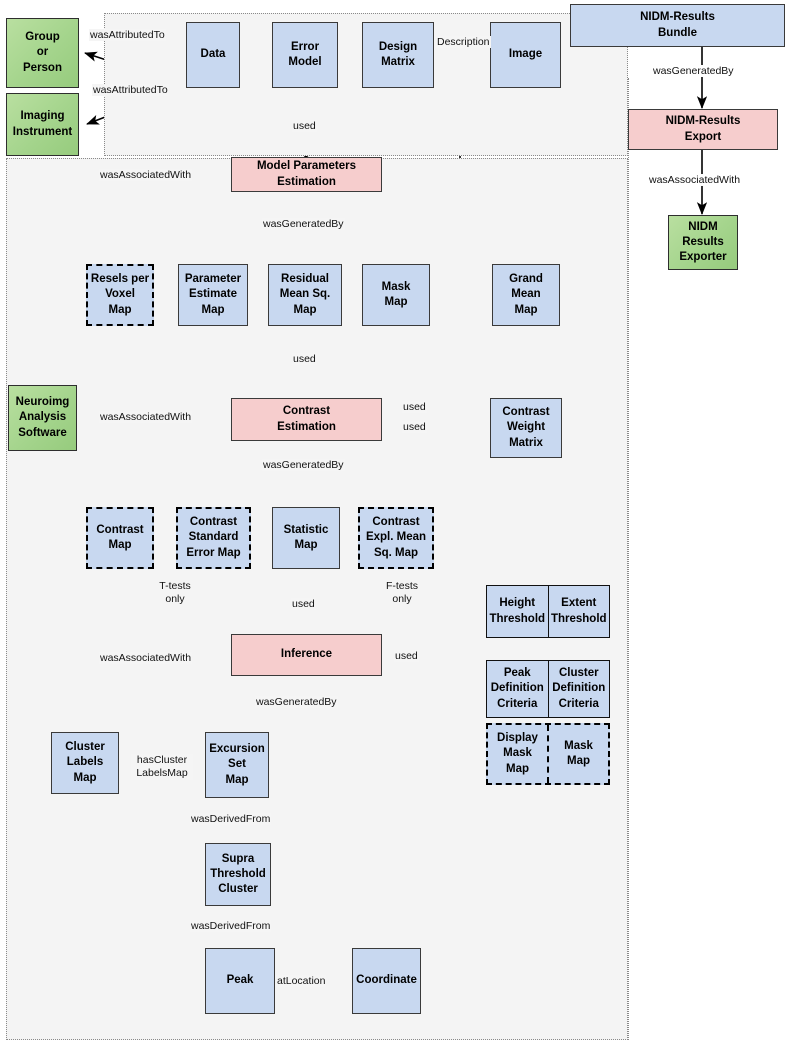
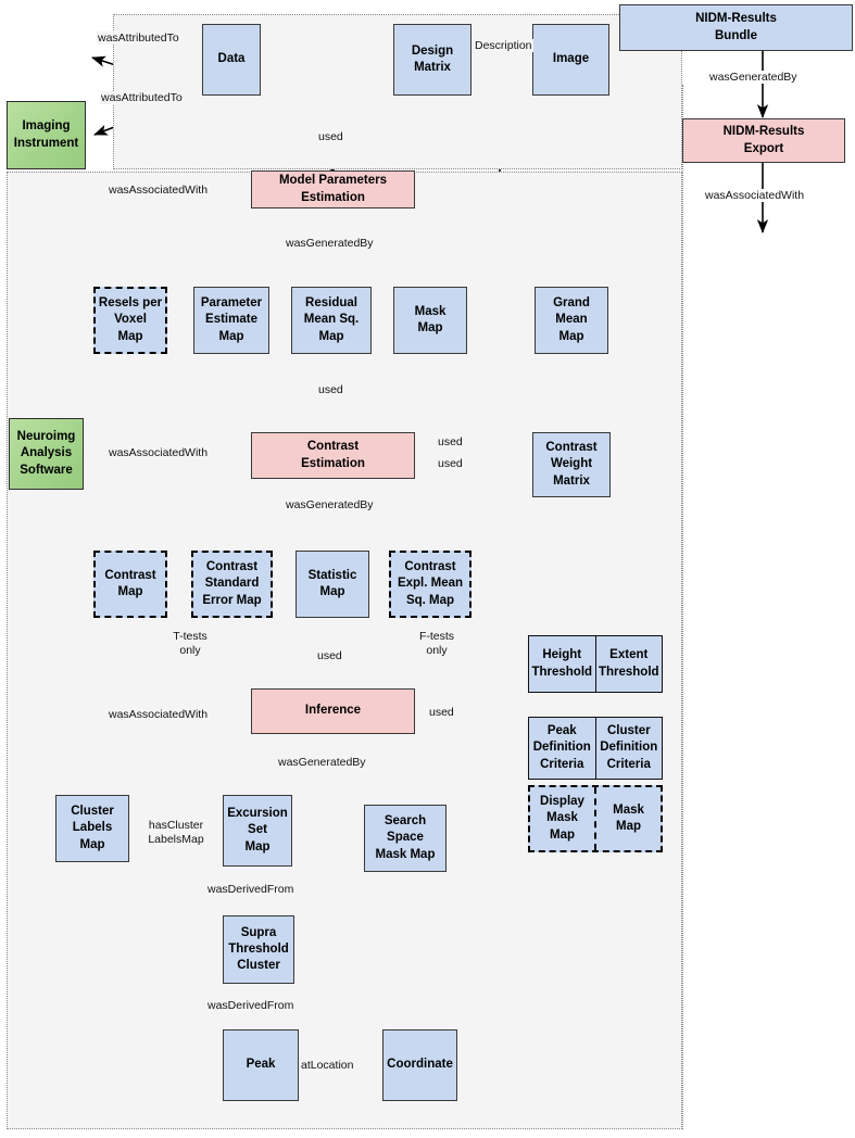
- Group
- or
- Person
  Imaging
  Instrument
  Data
- Error
- Model
  Design
  Matrix
  Image
  NIDM-Results
  Bundle
  NIDM-Results
  Export
- NIDM
- Results
- Exporter
  Model Parameters
  Estimation
  Resels per
  Voxel
  Map
  Parameter
  Estimate
  Map
  Residual
  Mean Sq.
  Map
  Mask
  Map
  Grand
  Mean
  Map
  Neuroimg
  Analysis
  Software
  Contrast
  Estimation
  Contrast
  Weight
  Matrix
  Contrast
  Map
  Contrast
  Standard
  Error Map
  Statistic
  Map
  Contrast
  Expl. Mean
  Sq. Map
  Inference
  Height
  Threshold
  Extent
  Threshold
  Peak
  Definition
  Criteria
  Cluster
  Definition
  Criteria
  Display
  Mask
  Map
  Mask
  Map
  Cluster
  Labels
  Map
  Excursion
  Set
  Map
+ Search
+ Space
+ Mask Map
  Supra
  Threshold
  Cluster
  Peak
  Coordinate
  wasAttributedTo
  wasAttributedTo
  used
  Description
  wasGeneratedBy
  wasAssociatedWith
  wasAssociatedWith
  wasGeneratedBy
  used
  wasAssociatedWith
  used
  used
  wasGeneratedBy
  T-tests
  only
  F-tests
  only
  used
  wasAssociatedWith
  used
  wasGeneratedBy
  hasCluster
  LabelsMap
  wasDerivedFrom
  wasDerivedFrom
  atLocation
